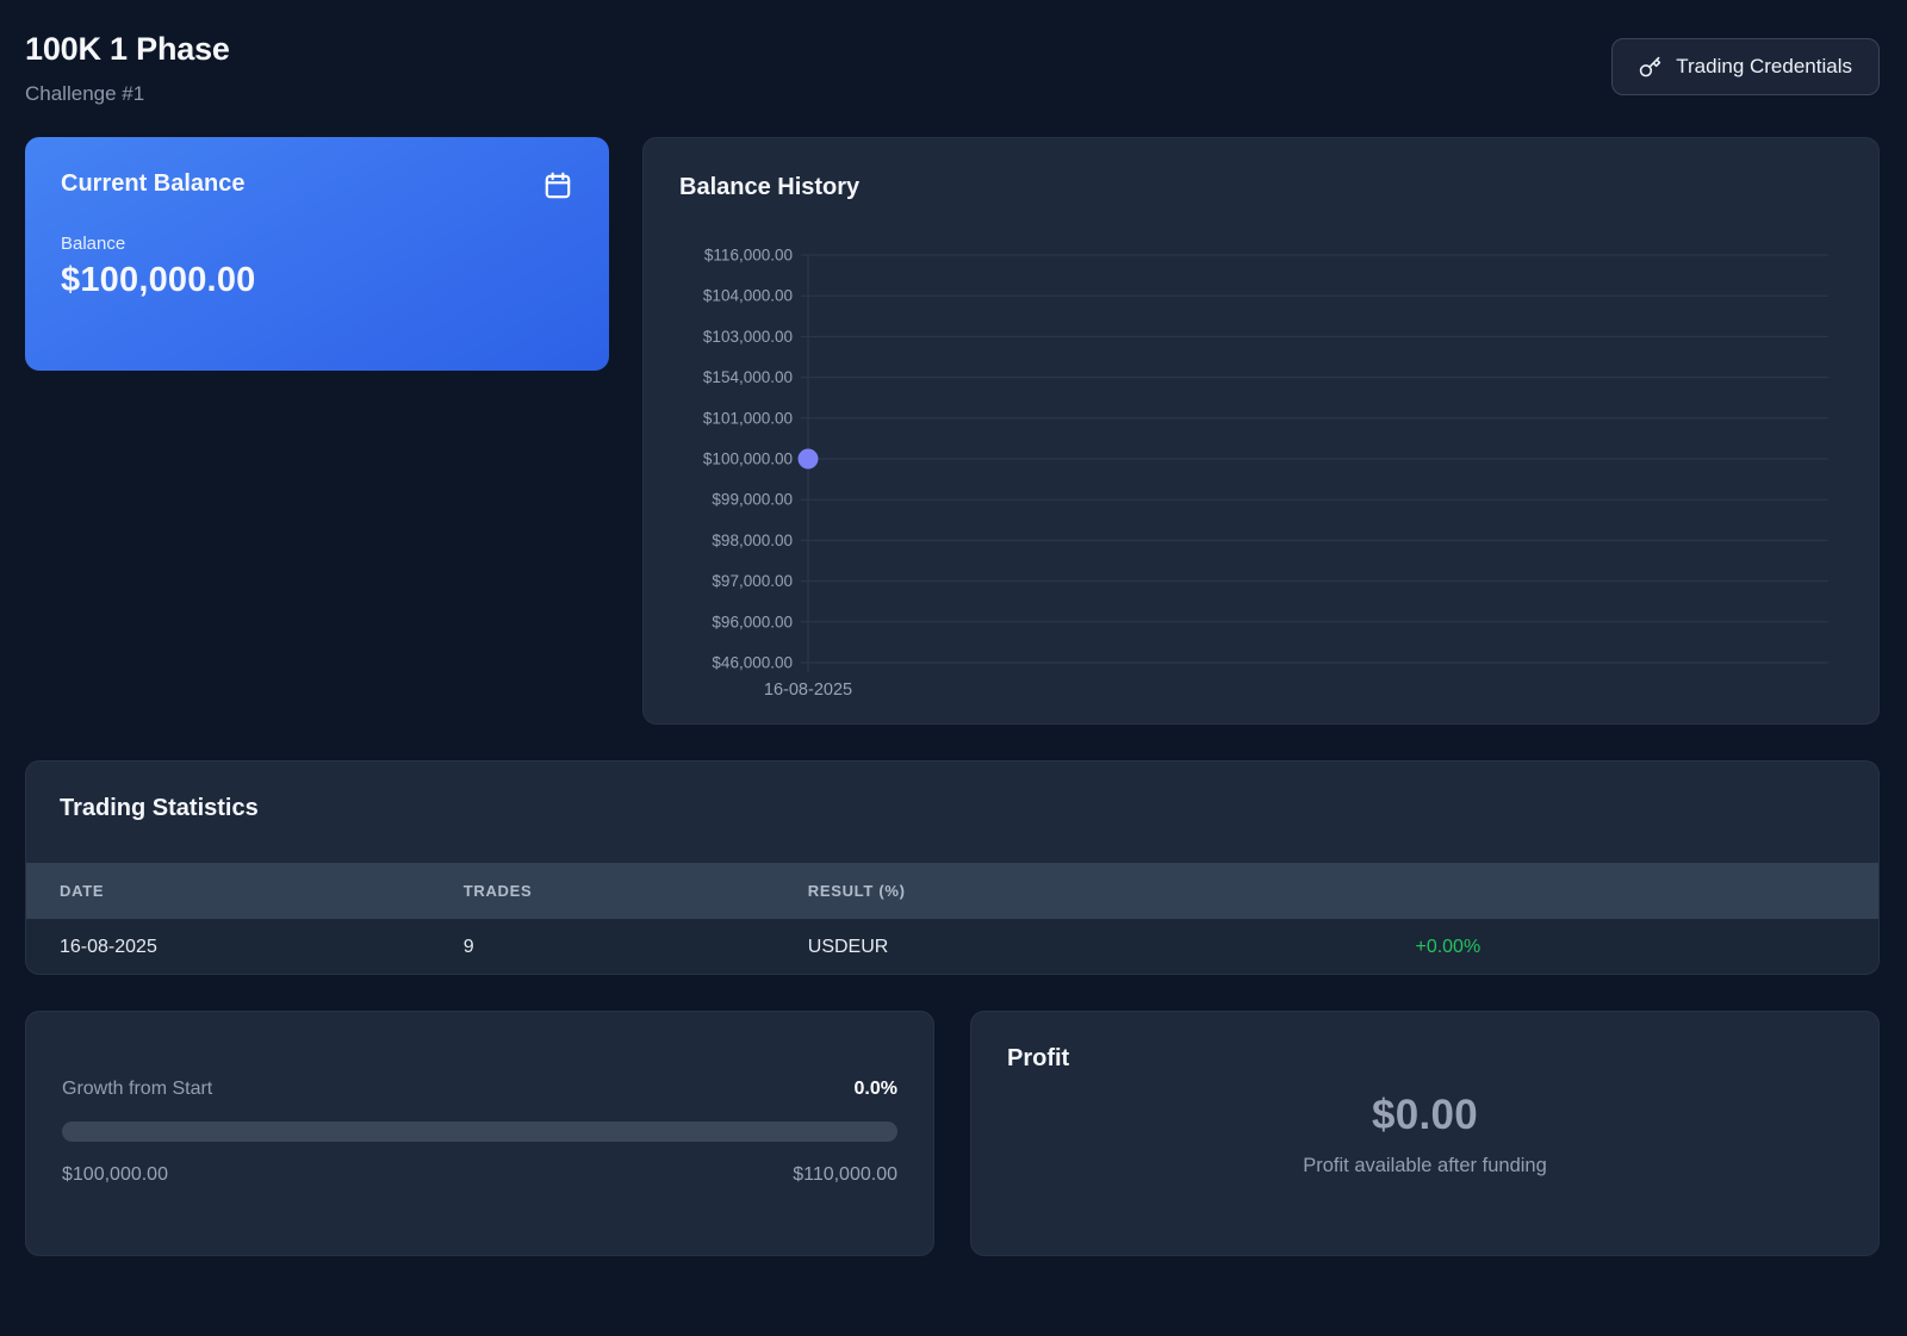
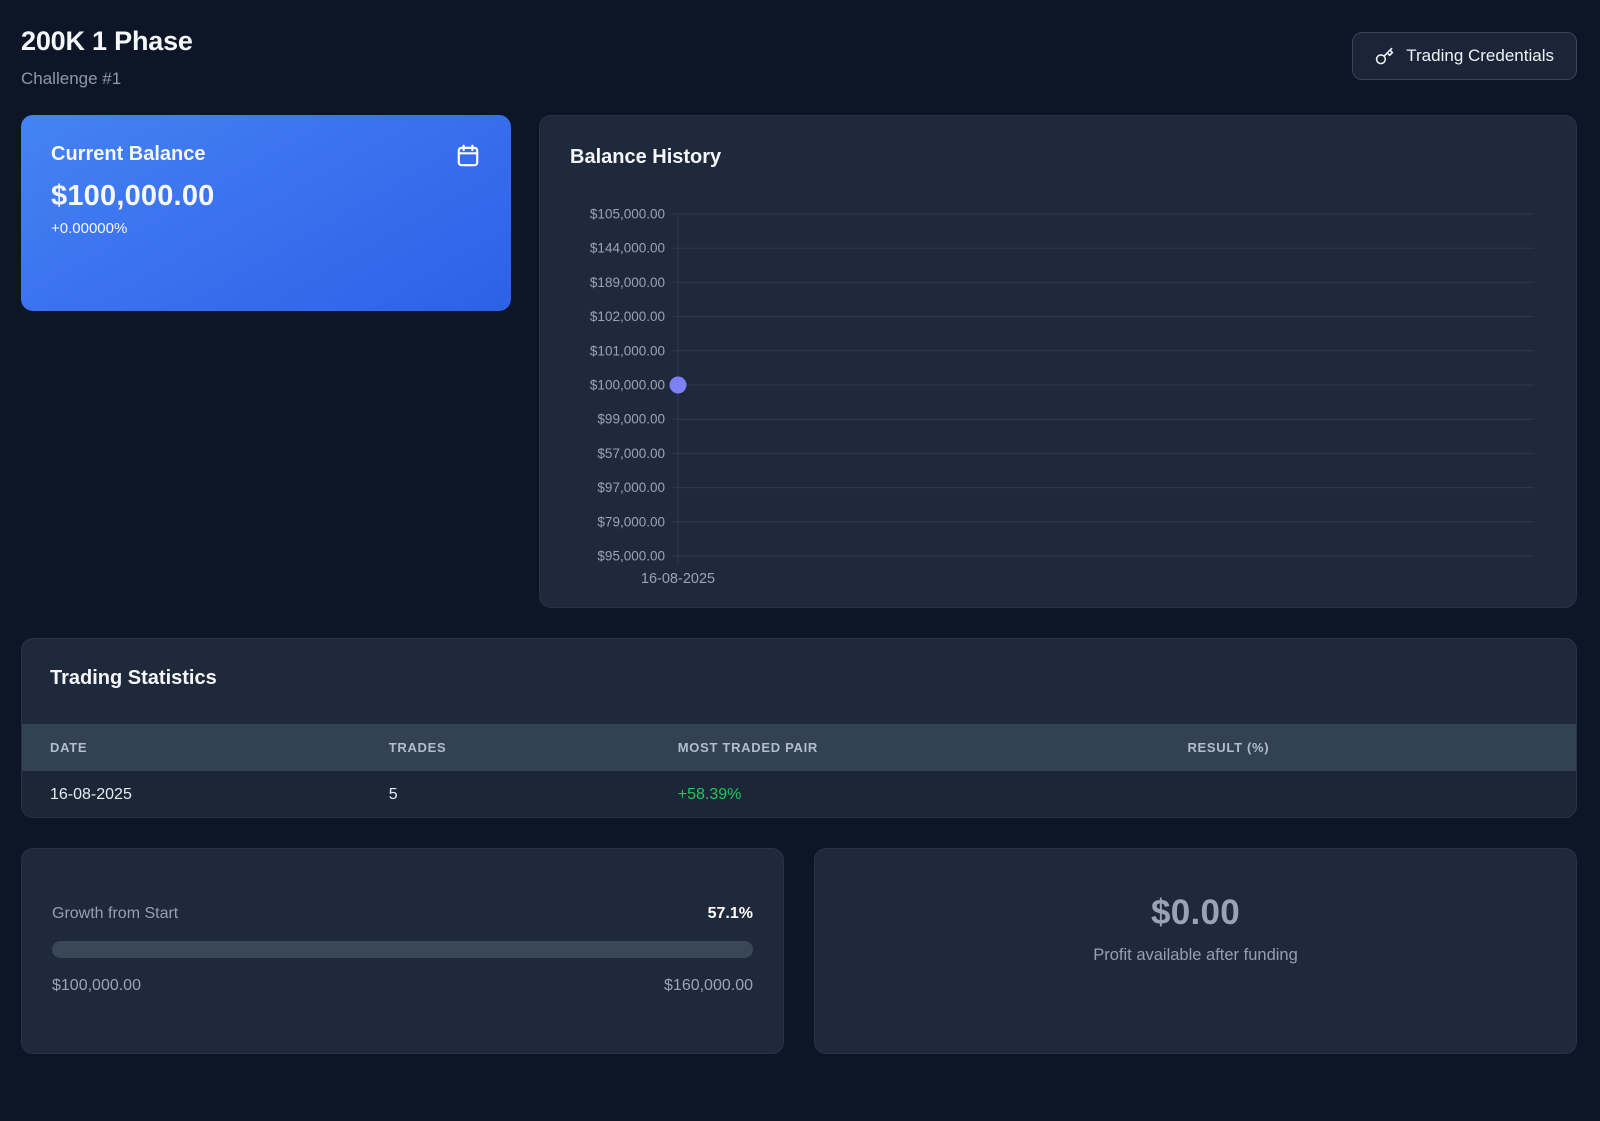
- 100K 1 Phase
+ 200K 1 Phase
  Challenge #1
  Trading Credentials
  Current Balance
- Balance
  $100,000.00
+ +0.00000%
  Balance History
- $116,000.00
+ $105,000.00
- $104,000.00
+ $144,000.00
- $103,000.00
+ $189,000.00
- $154,000.00
+ $102,000.00
  $101,000.00
  $100,000.00
  $99,000.00
- $98,000.00
+ $57,000.00
  $97,000.00
- $96,000.00
+ $79,000.00
- $46,000.00
+ $95,000.00
  16-08-2025
  Trading Statistics
  DATE
  TRADES
+ MOST TRADED PAIR
  RESULT (%)
  16-08-2025
- 9
+ 5
- USDEUR
- +0.00%
+ +58.39%
  Growth from Start
- 0.0%
+ 57.1%
  $100,000.00
- $110,000.00
+ $160,000.00
- Profit
  $0.00
  Profit available after funding
